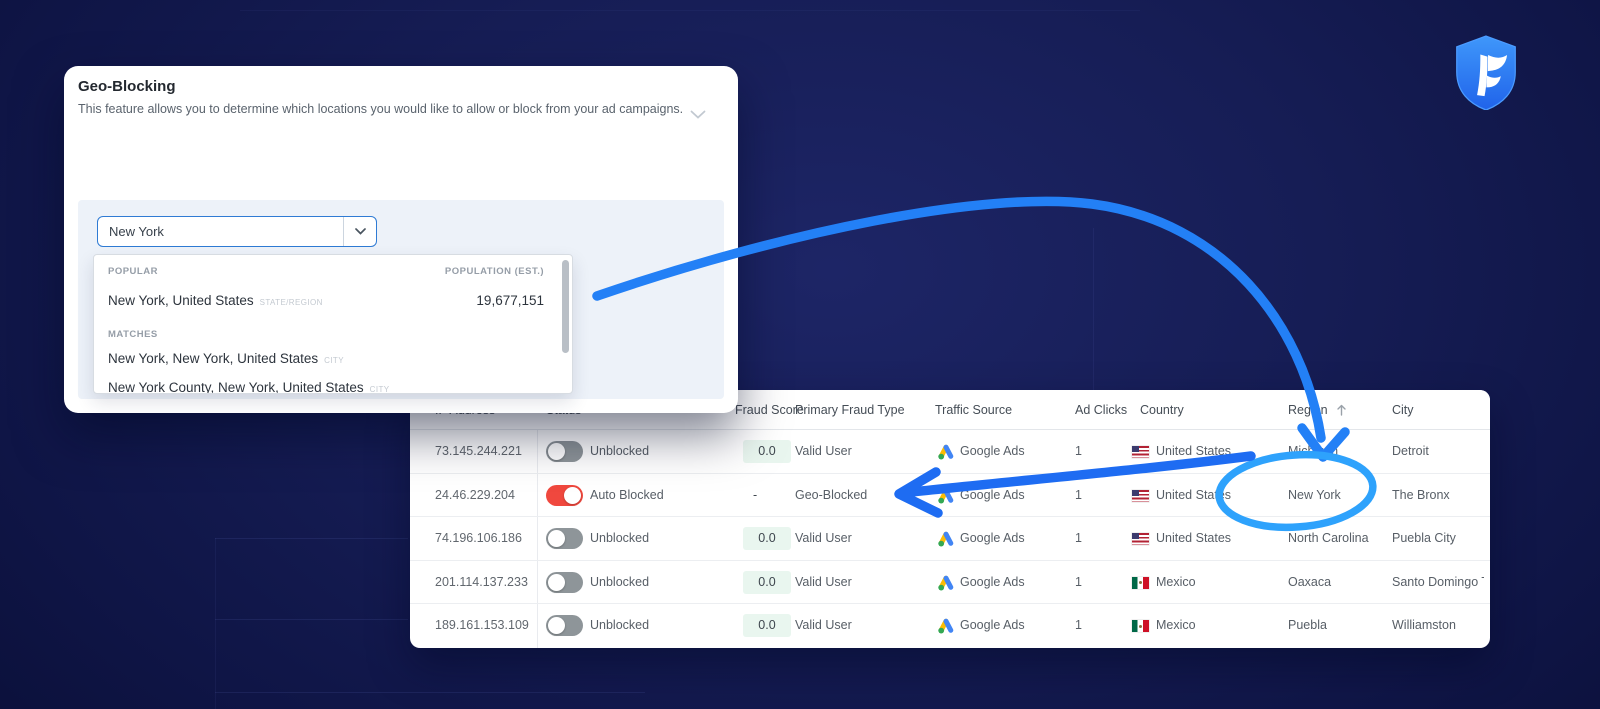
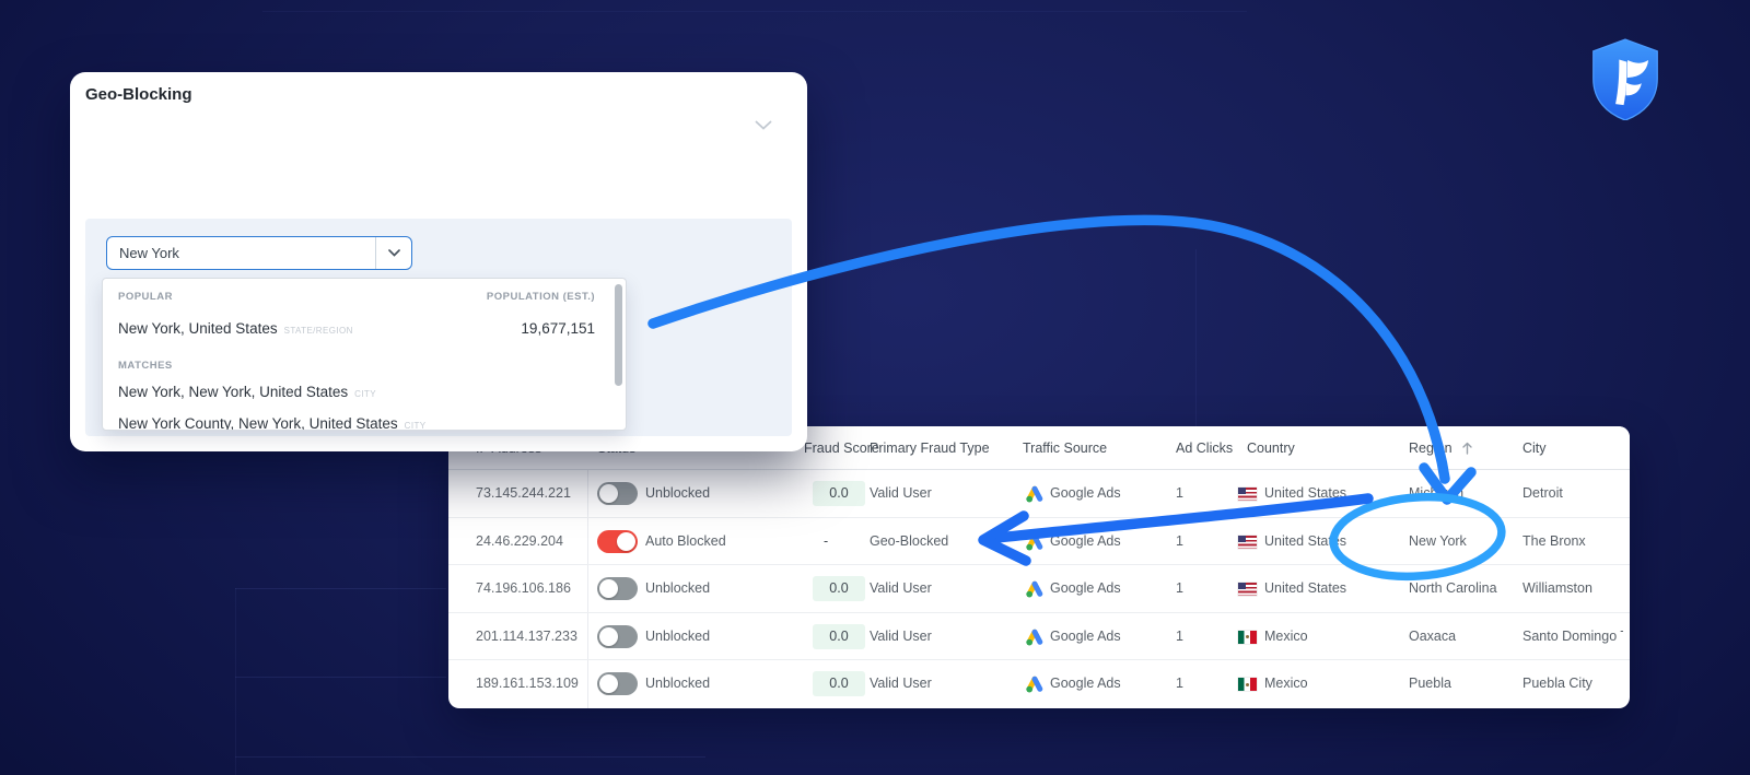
  Fraud Score
  Primary Fraud Type
  Traffic Source
  Ad Clicks
  Country
  City
  73.145.244.221
  Unblocked
  0.0
  Valid User
  Google Ads
  1
  United States
  Detroit
  24.46.229.204
  Auto Blocked
  -
  Geo-Blocked
  Google Ads
  1
  United Stas
  New York
  The Bronx
  74.196.106.186
  Unblocked
  0.0
  Valid User
  Google Ads
  1
  United States
  North Carolina
- Puebla City
+ Williamston
  201.114.137.233
  Unblocked
  0.0
  Valid User
  Google Ads
  1
  Mexico
  Oaxaca
  Santo Domingo
  189.161.153.109
  Unblocked
  0.0
  Valid User
  Google Ads
  1
  Mexico
  Puebla
- Williamston
+ Puebla City
  Geo-Blocking
- This feature allows you to determine which locations you would like to allow or block from your ad campaigns.
  New York
  POPULAR
  POPULATION (EST.)
  New York, United States STATE/REGION
  19,677,151
  MATCHES
  New York, New York, United States CITY
  New York County, New York, United States CITY
